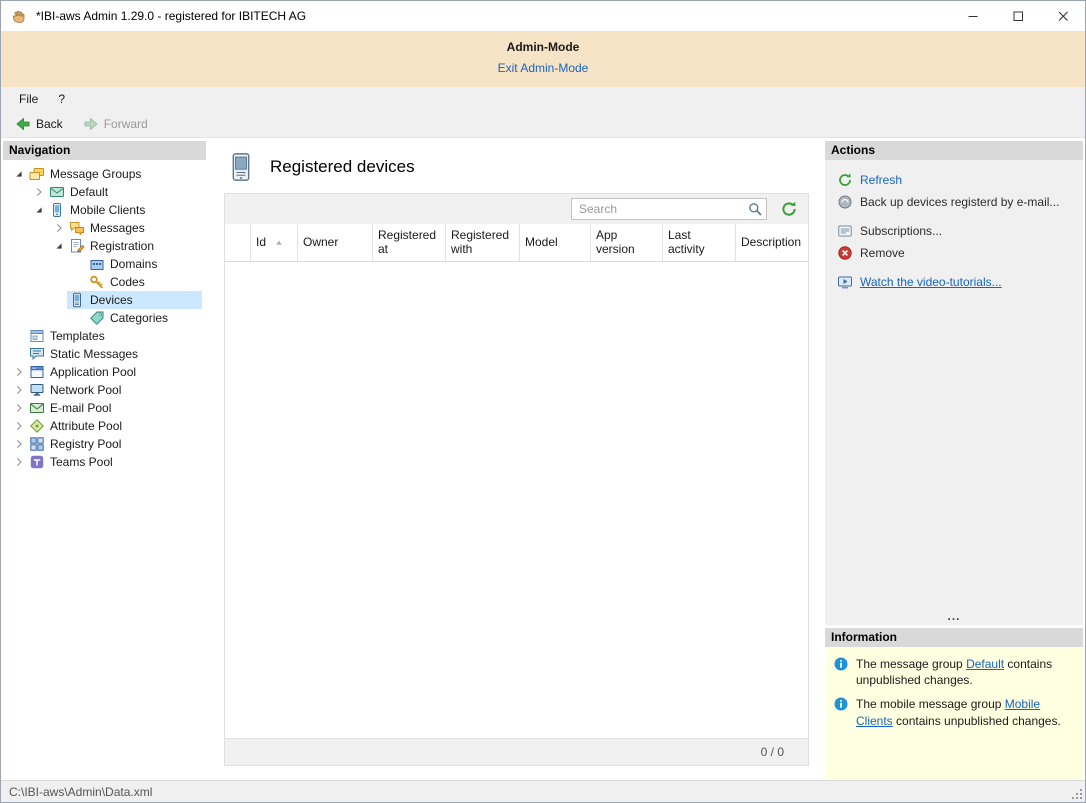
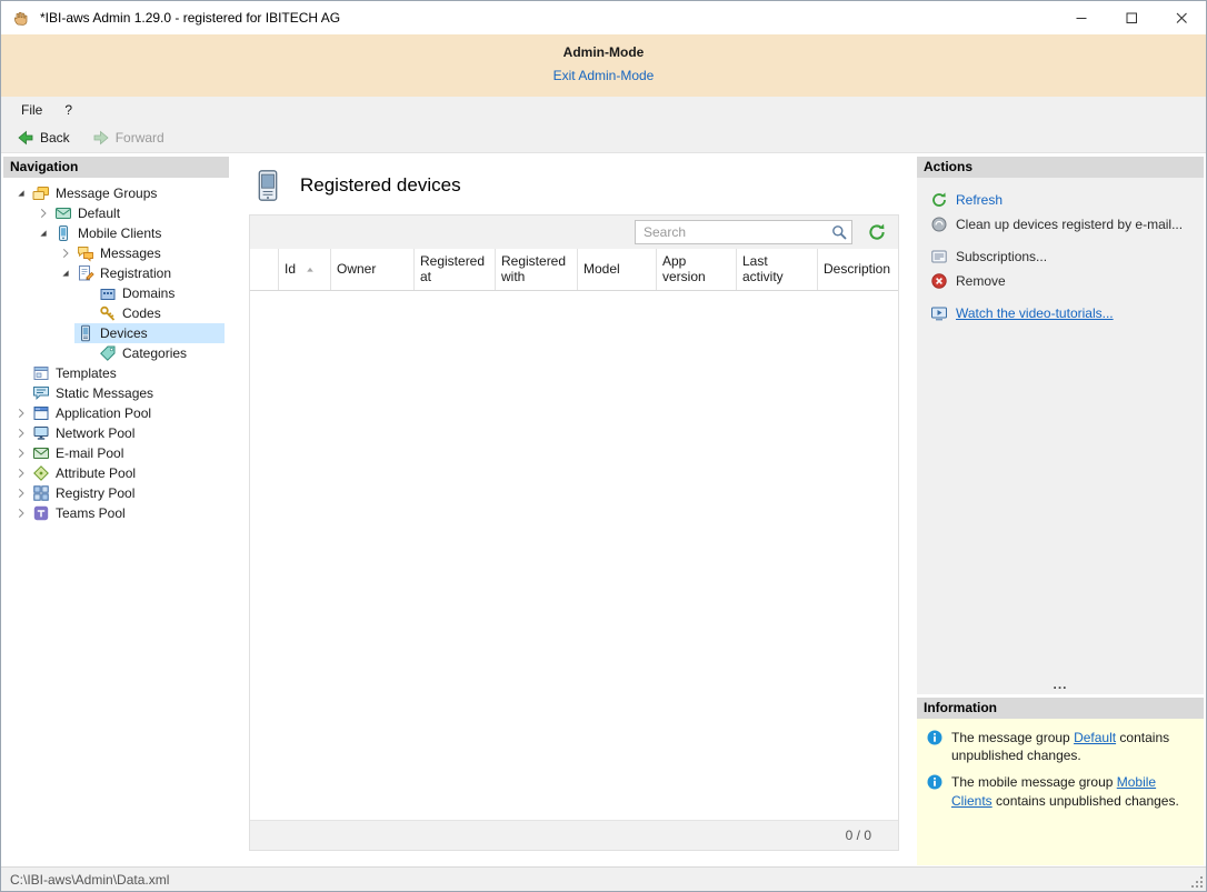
  *IBI-aws Admin 1.29.0 - registered for IBITECH AG
  Admin-Mode
  Exit Admin-Mode
  File
  ?
  Back
  Forward
  Navigation
  Message Groups
  Default
  Mobile Clients
  Messages
  Registration
  Domains
  Codes
  Devices
  Categories
  Templates
  Static Messages
  Application Pool
  Network Pool
  E-mail Pool
  Attribute Pool
  Registry Pool
  Teams Pool
  Registered devices
  Search
  Id
  Owner
  Registered at
  Registered with
  Model
  App version
  Last activity
  Description
  0 / 0
  Actions
  Refresh
- Back up devices registerd by e-mail...
+ Clean up devices registerd by e-mail...
  Subscriptions...
  Remove
  Watch the video-tutorials...
  ...
  Information
  The message group Default contains unpublished changes.
  The mobile message group Mobile Clients contains unpublished changes.
  C:\IBI-aws\Admin\Data.xml
